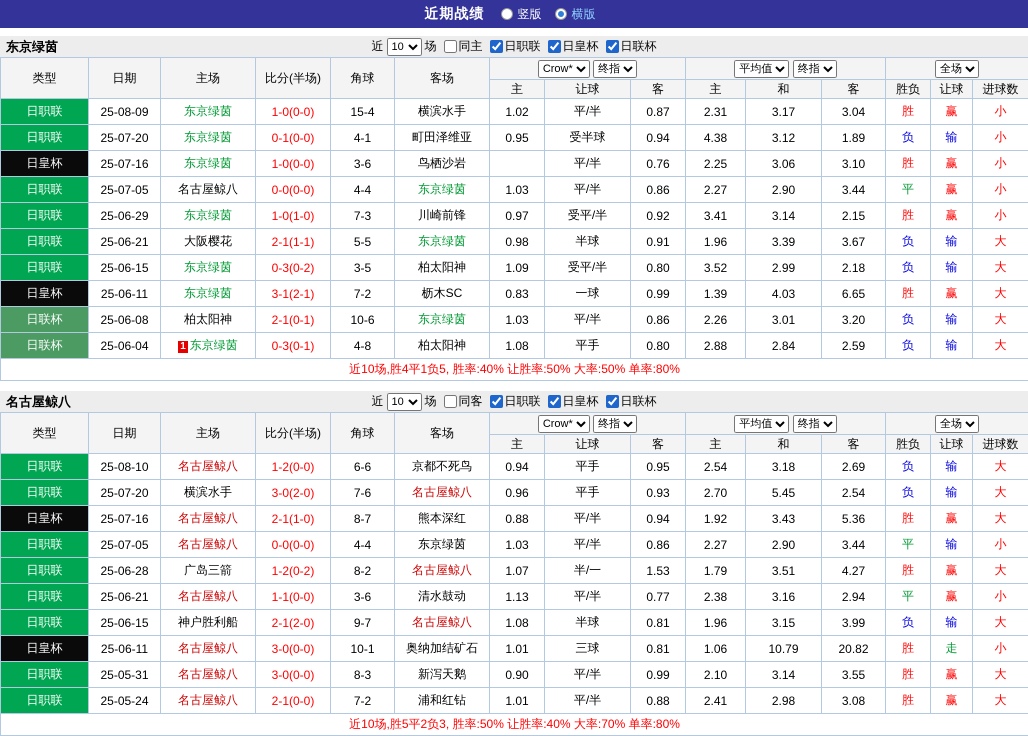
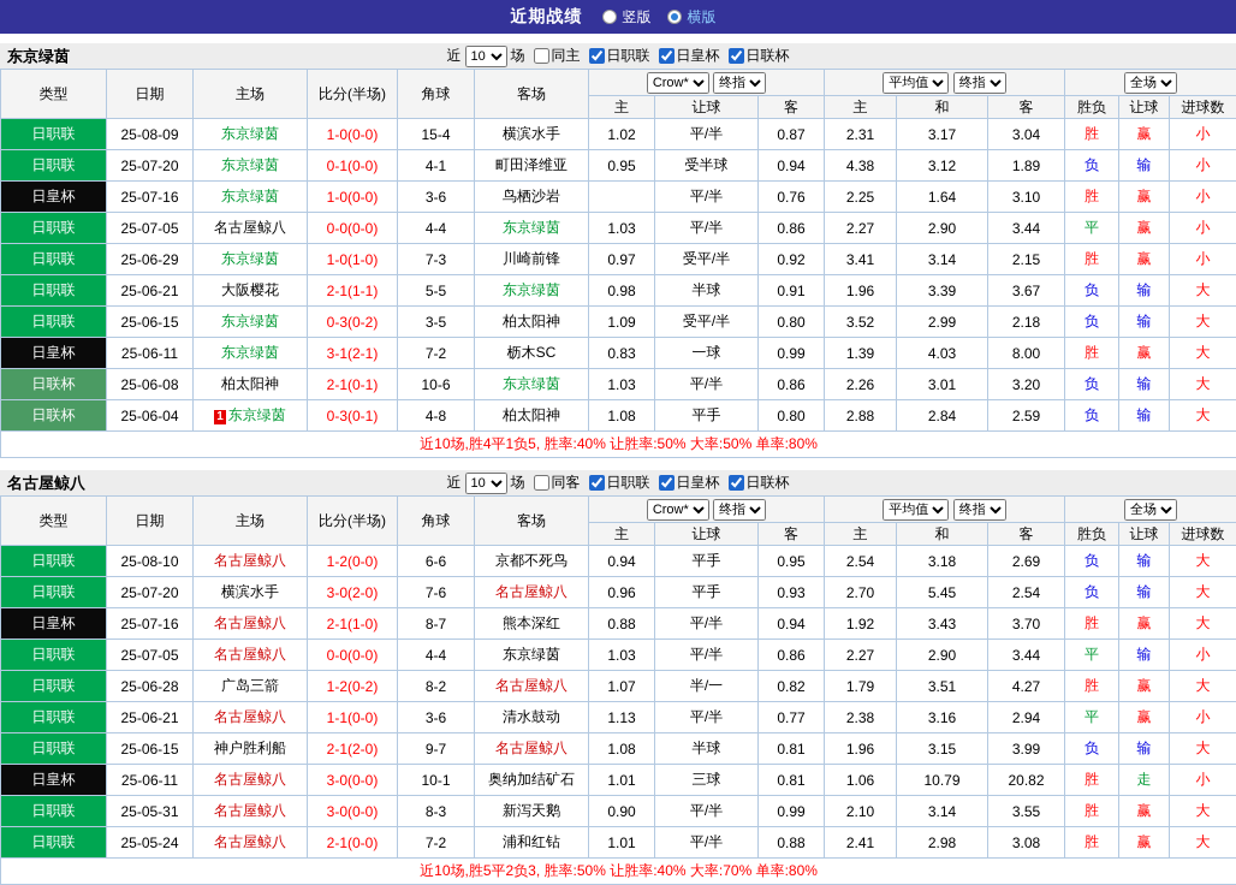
  近期战绩
  竖版
  横版
  东京绿茵
  近
  10
  场
  同主
  日职联
  日皇杯
  日联杯
  类型	日期	主场	比分(半场)	角球	客场	Crow* 终指	平均值 终指	全场
  主	让球	客	主	和	客	胜负	让球	进球数
  日职联	25-08-09	东京绿茵	1-0(0-0)	15-4	横滨水手	1.02	平/半	0.87	2.31	3.17	3.04	胜	赢	小
  日职联	25-07-20	东京绿茵	0-1(0-0)	4-1	町田泽维亚	0.95	受半球	0.94	4.38	3.12	1.89	负	输	小
- 日皇杯	25-07-16	东京绿茵	1-0(0-0)	3-6	鸟栖沙岩		平/半	0.76	2.25	3.06	3.10	胜	赢	小
+ 日皇杯	25-07-16	东京绿茵	1-0(0-0)	3-6	鸟栖沙岩		平/半	0.76	2.25	1.64	3.10	胜	赢	小
  日职联	25-07-05	名古屋鲸八	0-0(0-0)	4-4	东京绿茵	1.03	平/半	0.86	2.27	2.90	3.44	平	赢	小
  日职联	25-06-29	东京绿茵	1-0(1-0)	7-3	川崎前锋	0.97	受平/半	0.92	3.41	3.14	2.15	胜	赢	小
  日职联	25-06-21	大阪樱花	2-1(1-1)	5-5	东京绿茵	0.98	半球	0.91	1.96	3.39	3.67	负	输	大
  日职联	25-06-15	东京绿茵	0-3(0-2)	3-5	柏太阳神	1.09	受平/半	0.80	3.52	2.99	2.18	负	输	大
- 日皇杯	25-06-11	东京绿茵	3-1(2-1)	7-2	枥木SC	0.83	一球	0.99	1.39	4.03	6.65	胜	赢	大
+ 日皇杯	25-06-11	东京绿茵	3-1(2-1)	7-2	枥木SC	0.83	一球	0.99	1.39	4.03	8.00	胜	赢	大
  日联杯	25-06-08	柏太阳神	2-1(0-1)	10-6	东京绿茵	1.03	平/半	0.86	2.26	3.01	3.20	负	输	大
  日联杯	25-06-04	1 东京绿茵	0-3(0-1)	4-8	柏太阳神	1.08	平手	0.80	2.88	2.84	2.59	负	输	大
  近10场,胜4平1负5, 胜率:40% 让胜率:50% 大率:50% 单率:80%
  名古屋鲸八
  近
  10
  场
  同客
  日职联
  日皇杯
  日联杯
  类型	日期	主场	比分(半场)	角球	客场	Crow* 终指	平均值 终指	全场
  主	让球	客	主	和	客	胜负	让球	进球数
  日职联	25-08-10	名古屋鲸八	1-2(0-0)	6-6	京都不死鸟	0.94	平手	0.95	2.54	3.18	2.69	负	输	大
  日职联	25-07-20	横滨水手	3-0(2-0)	7-6	名古屋鲸八	0.96	平手	0.93	2.70	5.45	2.54	负	输	大
- 日皇杯	25-07-16	名古屋鲸八	2-1(1-0)	8-7	熊本深红	0.88	平/半	0.94	1.92	3.43	5.36	胜	赢	大
+ 日皇杯	25-07-16	名古屋鲸八	2-1(1-0)	8-7	熊本深红	0.88	平/半	0.94	1.92	3.43	3.70	胜	赢	大
  日职联	25-07-05	名古屋鲸八	0-0(0-0)	4-4	东京绿茵	1.03	平/半	0.86	2.27	2.90	3.44	平	输	小
- 日职联	25-06-28	广岛三箭	1-2(0-2)	8-2	名古屋鲸八	1.07	半/一	1.53	1.79	3.51	4.27	胜	赢	大
+ 日职联	25-06-28	广岛三箭	1-2(0-2)	8-2	名古屋鲸八	1.07	半/一	0.82	1.79	3.51	4.27	胜	赢	大
  日职联	25-06-21	名古屋鲸八	1-1(0-0)	3-6	清水鼓动	1.13	平/半	0.77	2.38	3.16	2.94	平	赢	小
  日职联	25-06-15	神户胜利船	2-1(2-0)	9-7	名古屋鲸八	1.08	半球	0.81	1.96	3.15	3.99	负	输	大
  日皇杯	25-06-11	名古屋鲸八	3-0(0-0)	10-1	奥纳加结矿石	1.01	三球	0.81	1.06	10.79	20.82	胜	走	小
  日职联	25-05-31	名古屋鲸八	3-0(0-0)	8-3	新泻天鹅	0.90	平/半	0.99	2.10	3.14	3.55	胜	赢	大
  日职联	25-05-24	名古屋鲸八	2-1(0-0)	7-2	浦和红钻	1.01	平/半	0.88	2.41	2.98	3.08	胜	赢	大
  近10场,胜5平2负3, 胜率:50% 让胜率:40% 大率:70% 单率:80%
